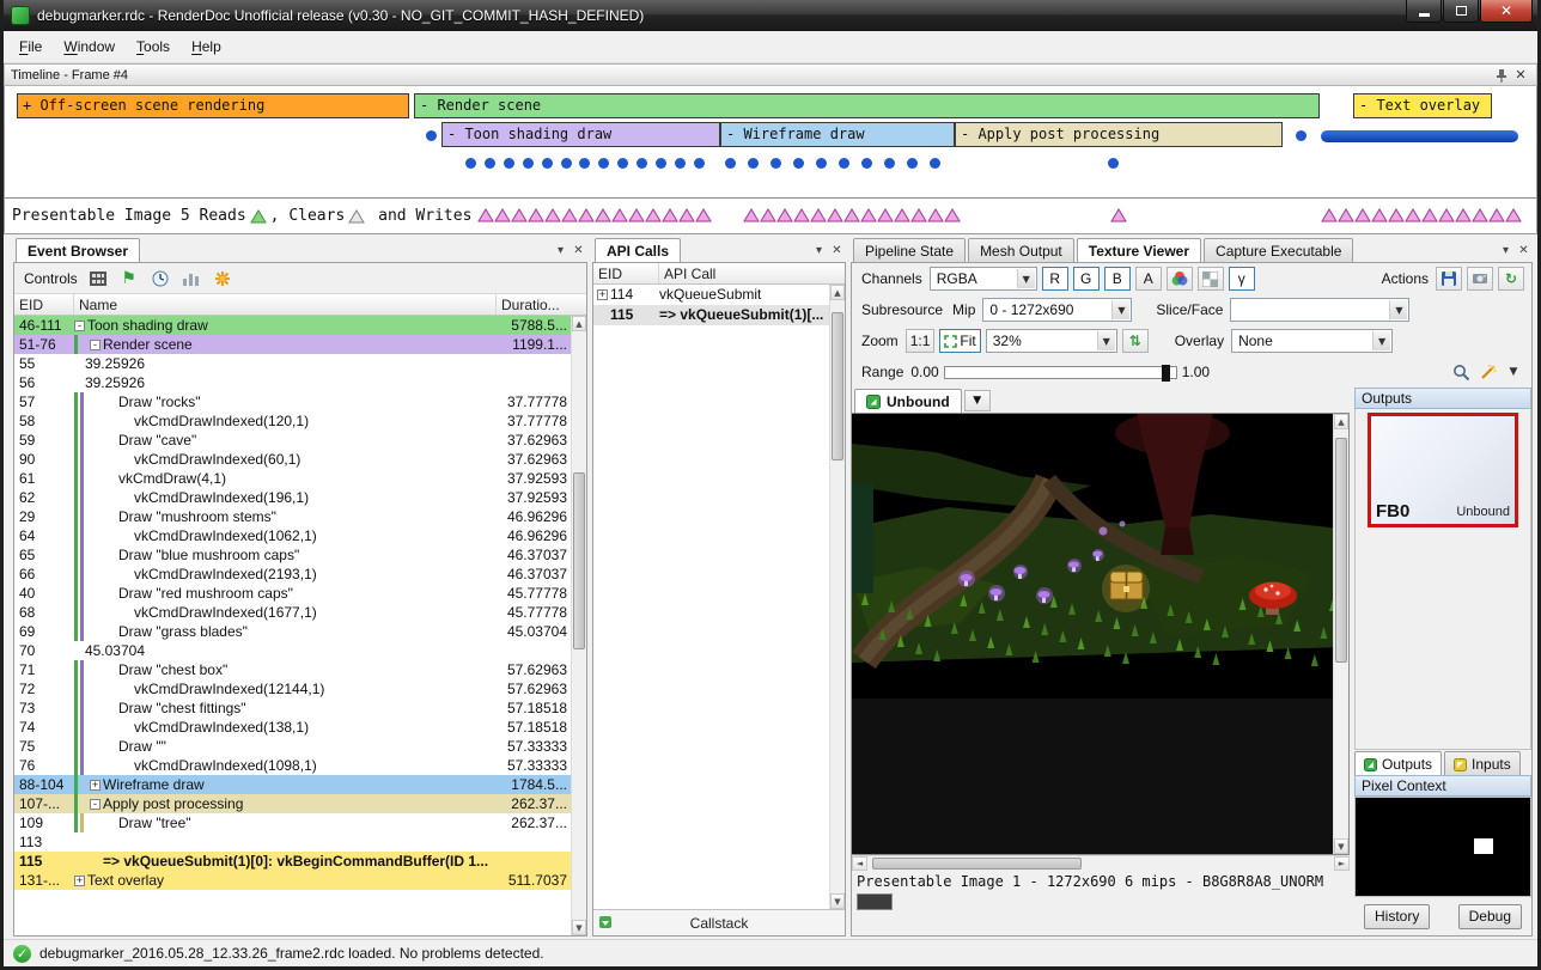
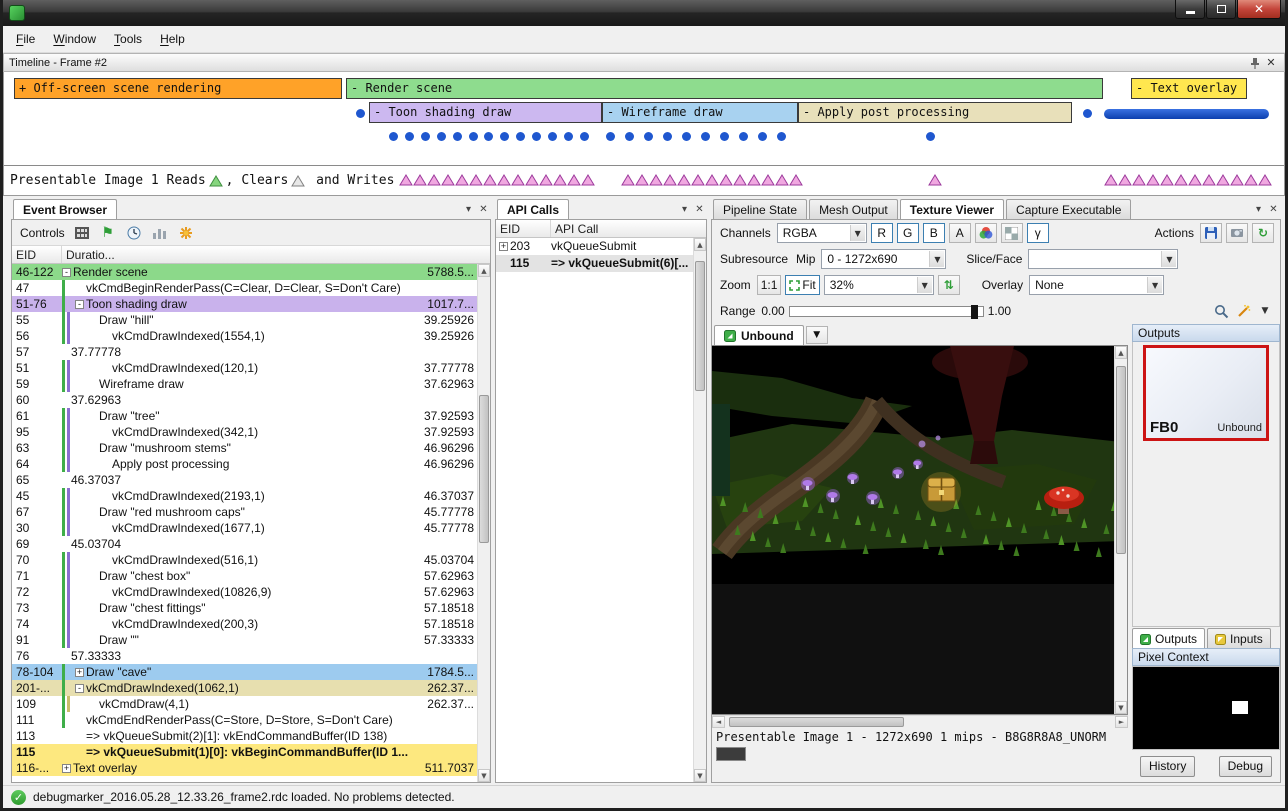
- debugmarker.rdc - RenderDoc Unofficial release (v0.30 - NO_GIT_COMMIT_HASH_DEFINED)
  ✕
  File
  Window
  Tools
  Help
- Timeline - Frame #4
+ Timeline - Frame #2
  ✕
  + Off-screen scene rendering
  - Render scene
  - Text overlay
  - Toon shading draw
  - Wireframe draw
  - Apply post processing
- Presentable Image 5 Reads
+ Presentable Image 1 Reads
  , Clears
  and Writes
  Event Browser
  ▾
  ✕
  Controls
  ⚑
  EID
- Name
  Duratio...
- 46-111
+ 46-122
  -
- Toon shading draw
+ Render scene
  5788.5...
+ 47
+ vkCmdBeginRenderPass(C=Clear, D=Clear, S=Don't Care)
  51-76
  -
- Render scene
+ Toon shading draw
- 1199.1...
+ 1017.7...
  55
+ Draw "hill"
  39.25926
  56
+ vkCmdDrawIndexed(1554,1)
  39.25926
  57
- Draw "rocks"
  37.77778
- 58
+ 51
  vkCmdDrawIndexed(120,1)
  37.77778
  59
- Draw "cave"
+ Wireframe draw
  37.62963
- 90
+ 60
- vkCmdDrawIndexed(60,1)
  37.62963
  61
- vkCmdDraw(4,1)
+ Draw "tree"
  37.92593
- 62
+ 95
- vkCmdDrawIndexed(196,1)
+ vkCmdDrawIndexed(342,1)
  37.92593
- 29
+ 63
  Draw "mushroom stems"
  46.96296
  64
- vkCmdDrawIndexed(1062,1)
+ Apply post processing
  46.96296
  65
- Draw "blue mushroom caps"
  46.37037
- 66
+ 45
  vkCmdDrawIndexed(2193,1)
  46.37037
- 40
+ 67
  Draw "red mushroom caps"
  45.77778
- 68
+ 30
  vkCmdDrawIndexed(1677,1)
  45.77778
  69
- Draw "grass blades"
  45.03704
  70
+ vkCmdDrawIndexed(516,1)
  45.03704
  71
  Draw "chest box"
  57.62963
  72
- vkCmdDrawIndexed(12144,1)
+ vkCmdDrawIndexed(10826,9)
  57.62963
  73
  Draw "chest fittings"
  57.18518
  74
- vkCmdDrawIndexed(138,1)
+ vkCmdDrawIndexed(200,3)
  57.18518
- 75
+ 91
  Draw ""
  57.33333
  76
- vkCmdDrawIndexed(1098,1)
  57.33333
- 88-104
+ 78-104
  +
- Wireframe draw
+ Draw "cave"
  1784.5...
- 107-...
+ 201-...
  -
- Apply post processing
+ vkCmdDrawIndexed(1062,1)
  262.37...
  109
- Draw "tree"
+ vkCmdDraw(4,1)
  262.37...
+ 111
+ vkCmdEndRenderPass(C=Store, D=Store, S=Don't Care)
  113
+ => vkQueueSubmit(2)[1]: vkEndCommandBuffer(ID 138)
  115
  => vkQueueSubmit(1)[0]: vkBeginCommandBuffer(ID 1...
- 131-...
+ 116-...
  +
  Text overlay
  511.7037
  ▲
  ▼
  API Calls
  ▾
  ✕
  EID
  API Call
  +
- 114
+ 203
  vkQueueSubmit
  115
- => vkQueueSubmit(1)[...
+ => vkQueueSubmit(6)[...
  ▲
  ▼
- Callstack
  Pipeline State
  Mesh Output
  Texture Viewer
  Capture Executable
  ▾
  ✕
  Channels
  RGBA
  ▼
  R
  G
  B
  A
  γ
  Actions
  ↻
  Subresource
  Mip
  0 - 1272x690
  ▼
  Slice/Face
  ▼
  Zoom
  1:1
  Fit
  32%
  ▼
  ⇅
  Overlay
  None
  ▼
  Range
  0.00
  1.00
  ▼
  Unbound
  ▼
  ▲
  ▼
  ◄
  ►
- Presentable Image 1 - 1272x690 6 mips - B8G8R8A8_UNORM
+ Presentable Image 1 - 1272x690 1 mips - B8G8R8A8_UNORM
  Outputs
  FB0
  Unbound
  Outputs
  Inputs
  Pixel Context
  History
  Debug
  ✓
  debugmarker_2016.05.28_12.33.26_frame2.rdc loaded. No problems detected.
